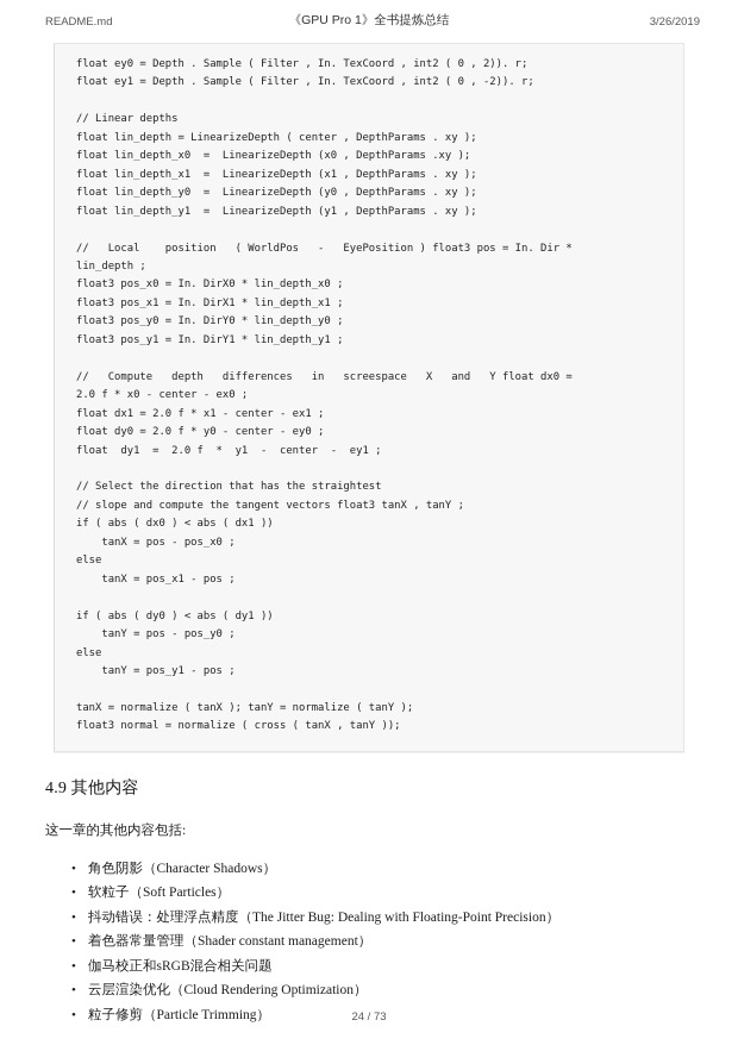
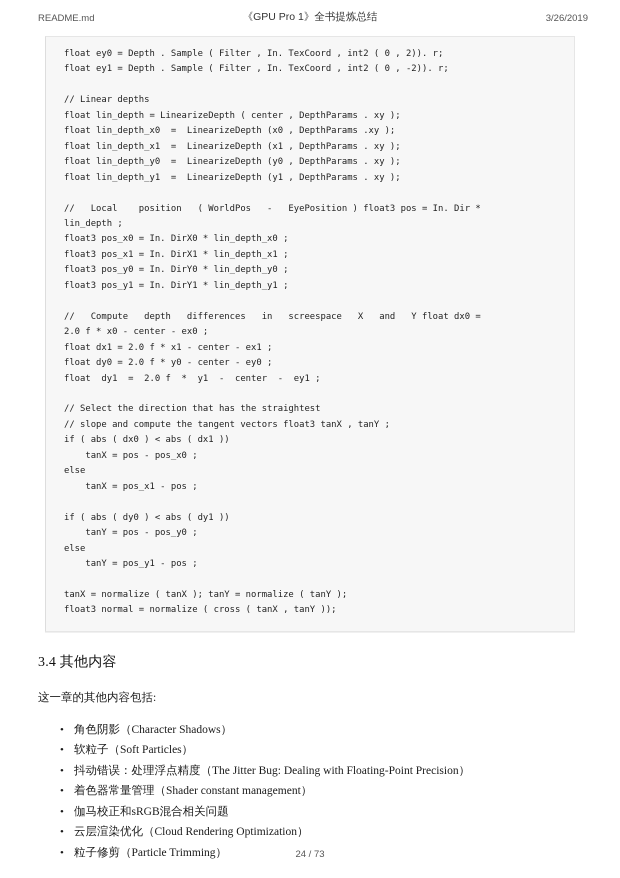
  README.md
  《GPU Pro 1》全书提炼总结
  3/26/2019
  float ey0 = Depth . Sample ( Filter , In. TexCoord , int2 ( 0 , 2)). r;
  float ey1 = Depth . Sample ( Filter , In. TexCoord , int2 ( 0 , -2)). r;
  // Linear depths
  float lin_depth = LinearizeDepth ( center , DepthParams . xy );
  float lin_depth_x0 = LinearizeDepth (x0 , DepthParams .xy );
  float lin_depth_x1 = LinearizeDepth (x1 , DepthParams . xy );
  float lin_depth_y0 = LinearizeDepth (y0 , DepthParams . xy );
  float lin_depth_y1 = LinearizeDepth (y1 , DepthParams . xy );
  // Local position ( WorldPos - EyePosition ) float3 pos = In. Dir *
  lin_depth ;
  float3 pos_x0 = In. DirX0 * lin_depth_x0 ;
  float3 pos_x1 = In. DirX1 * lin_depth_x1 ;
  float3 pos_y0 = In. DirY0 * lin_depth_y0 ;
  float3 pos_y1 = In. DirY1 * lin_depth_y1 ;
  // Compute depth differences in screespace X and Y float dx0 =
  2.0 f * x0 - center - ex0 ;
  float dx1 = 2.0 f * x1 - center - ex1 ;
  float dy0 = 2.0 f * y0 - center - ey0 ;
  float dy1 = 2.0 f * y1 - center - ey1 ;
  // Select the direction that has the straightest
  // slope and compute the tangent vectors float3 tanX , tanY ;
  if ( abs ( dx0 ) < abs ( dx1 ))
  tanX = pos - pos_x0 ;
  else
  tanX = pos_x1 - pos ;
  if ( abs ( dy0 ) < abs ( dy1 ))
  tanY = pos - pos_y0 ;
  else
  tanY = pos_y1 - pos ;
  tanX = normalize ( tanX ); tanY = normalize ( tanY );
  float3 normal = normalize ( cross ( tanX , tanY ));
- 4.9 其他内容
+ 3.4 其他内容
  这一章的其他内容包括:
  角色阴影（Character Shadows）
  软粒子（Soft Particles）
  抖动错误：处理浮点精度（The Jitter Bug: Dealing with Floating-Point Precision）
  着色器常量管理（Shader constant management）
  伽马校正和sRGB混合相关问题
  云层渲染优化（Cloud Rendering Optimization）
  粒子修剪（Particle Trimming）
  24 / 73
